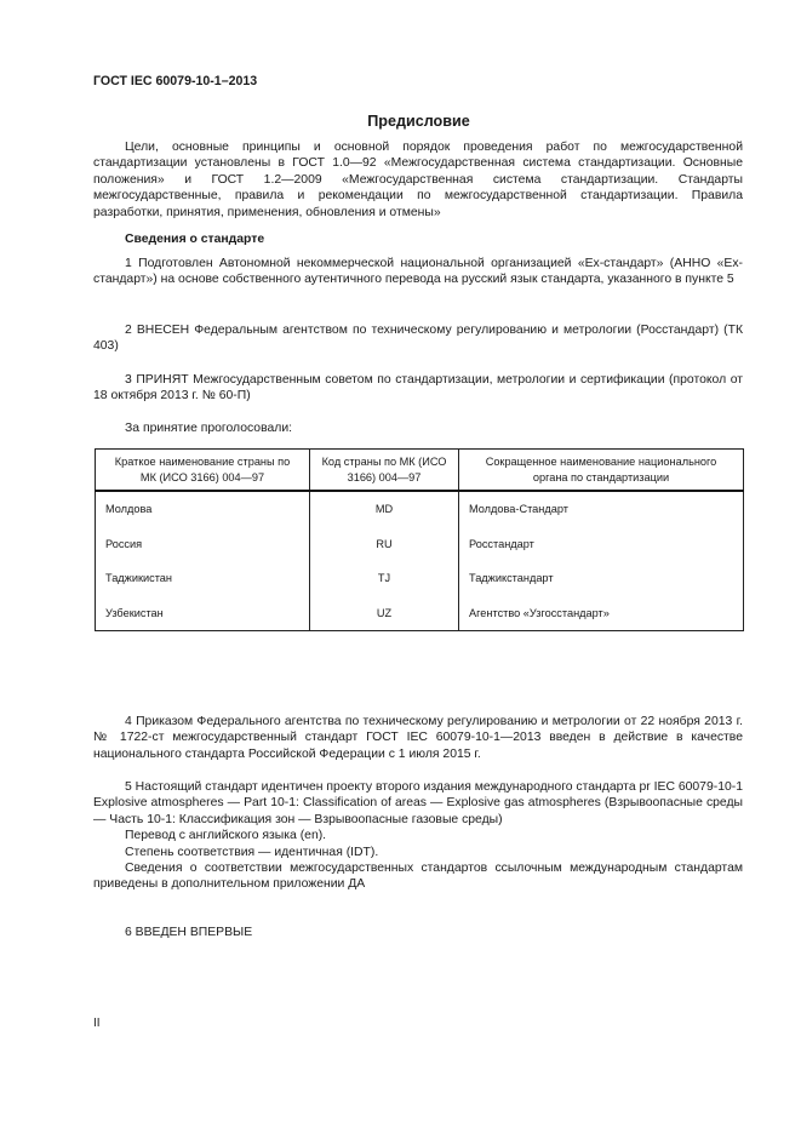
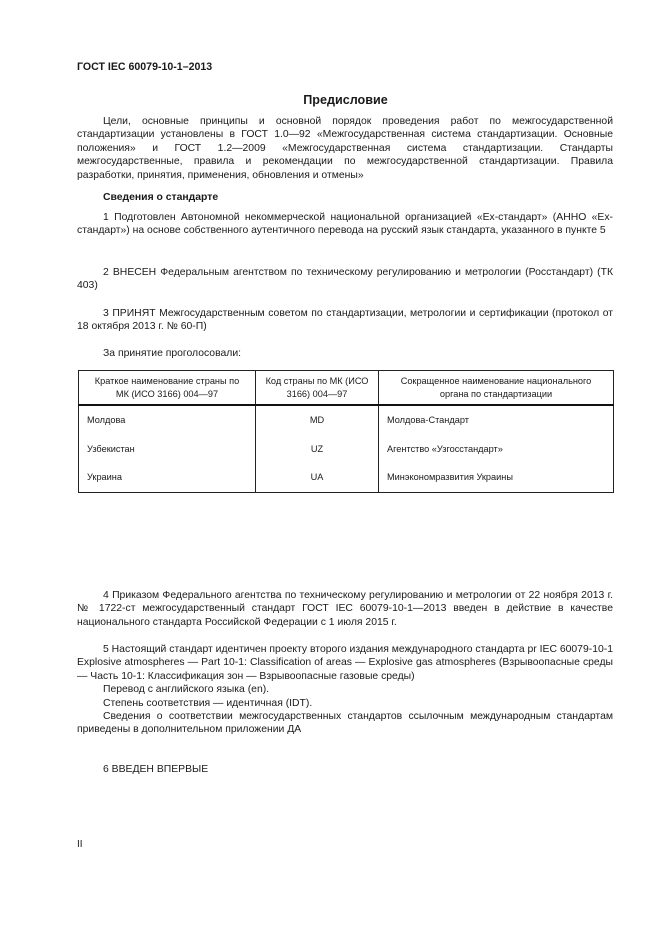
  ГОСТ IEC 60079-10-1–2013
  Предисловие
  Цели, основные принципы и основной порядок проведения работ по межгосударственной стандартизации установлены в ГОСТ 1.0—92 «Межгосударственная система стандартизации. Основные положения» и ГОСТ 1.2—2009 «Межгосударственная система стандартизации. Стандарты межгосударственные, правила и рекомендации по межгосударственной стандартизации. Правила разработки, принятия, применения, обновления и отмены»
  Сведения о стандарте
  1 Подготовлен Автономной некоммерческой национальной организацией «Ех-стандарт» (АННО «Ех-стандарт») на основе собственного аутентичного перевода на русский язык стандарта, указанного в пункте 5
  2 ВНЕСЕН Федеральным агентством по техническому регулированию и метрологии (Росстандарт) (ТК 403)
  3 ПРИНЯТ Межгосударственным советом по стандартизации, метрологии и сертификации (протокол от 18 октября 2013 г. № 60-П)
  За принятие проголосовали:
  Краткое наименование страны по МК (ИСО 3166) 004—97	Код страны по МК (ИСО 3166) 004—97	Сокращенное наименование национального органа по стандартизации
  Молдова	MD	Молдова-Стандарт
- Россия	RU	Росстандарт
- Таджикистан	TJ	Таджикстандарт
  Узбекистан	UZ	Агентство «Узгосстандарт»
+ Украина	UA	Минэкономразвития Украины
  4 Приказом Федерального агентства по техническому регулированию и метрологии от 22 ноября 2013 г. № 1722-ст межгосударственный стандарт ГОСТ IEC 60079-10-1—2013 введен в действие в качестве национального стандарта Российской Федерации с 1 июля 2015 г.
  5 Настоящий стандарт идентичен проекту второго издания международного стандарта pr IEC 60079-10-1 Explosive atmospheres — Part 10-1: Classification of areas — Explosive gas atmospheres (Взрывоопасные среды — Часть 10-1: Классификация зон — Взрывоопасные газовые среды)
  Перевод с английского языка (en).
  Степень соответствия — идентичная (IDT).
  Сведения о соответствии межгосударственных стандартов ссылочным международным стандартам приведены в дополнительном приложении ДА
  6 ВВЕДЕН ВПЕРВЫЕ
  II
